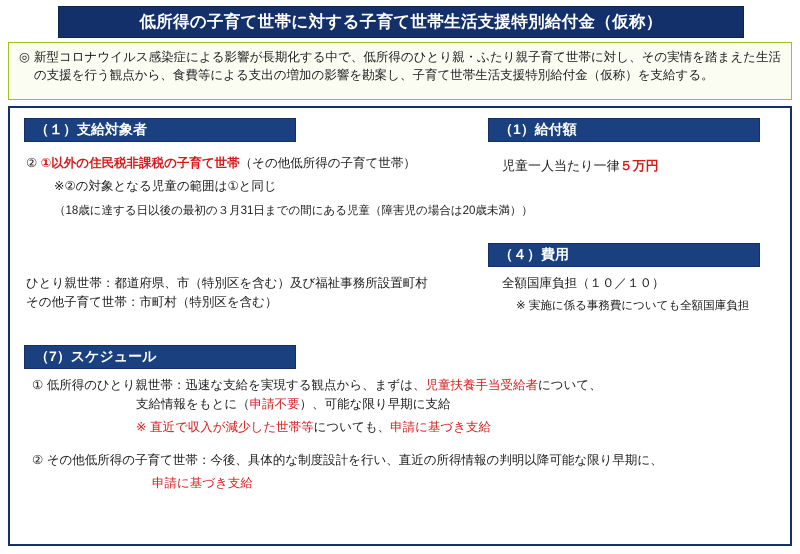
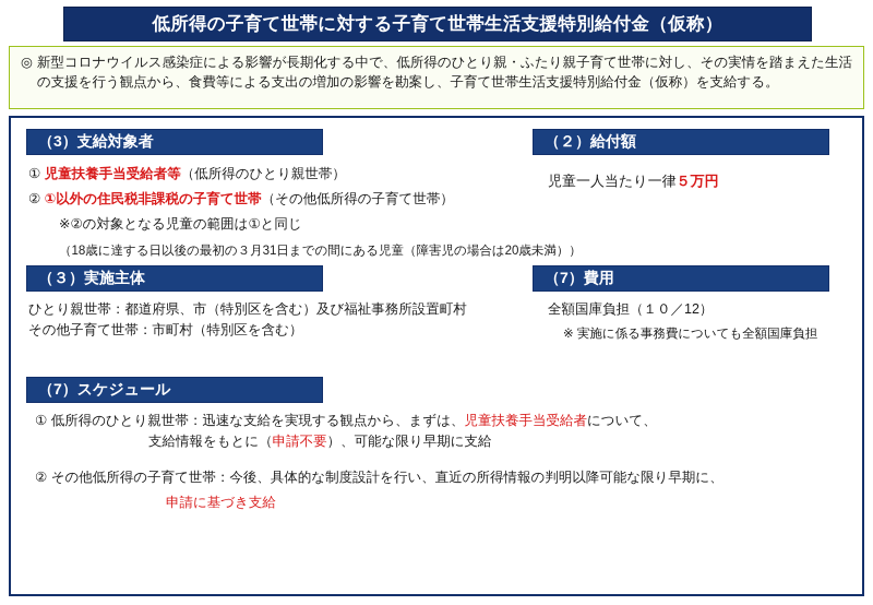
  低所得の子育て世帯に対する子育て世帯生活支援特別給付金（仮称）
  ◎
  新型コロナウイルス感染症による影響が長期化する中で、低所得のひとり親・ふたり親子育て世帯に対し、その実情を踏まえた生活の支援を行う観点から、食費等による支出の増加の影響を勘案し、子育て世帯生活支援特別給付金（仮称）を支給する。
- （１）支給対象者
+ （3）支給対象者
+ ① 児童扶養手当受給者等（低所得のひとり親世帯）
  ② ①以外の住民税非課税の子育て世帯（その他低所得の子育て世帯）
  ※②の対象となる児童の範囲は①と同じ
  （18歳に達する日以後の最初の３月31日までの間にある児童（障害児の場合は20歳未満））
- （1）給付額
+ （２）給付額
  児童一人当たり一律５万円
+ （３）実施主体
  ひとり親世帯：都道府県、市（特別区を含む）及び福祉事務所設置町村
  その他子育て世帯：市町村（特別区を含む）
- （４）費用
+ （7）費用
- 全額国庫負担（１０／１０）
+ 全額国庫負担（１０／12）
  ※ 実施に係る事務費についても全額国庫負担
  （7）スケジュール
  ① 低所得のひとり親世帯：迅速な支給を実現する観点から、まずは、児童扶養手当受給者について、
  支給情報をもとに（申請不要）、可能な限り早期に支給
- ※ 直近で収入が減少した世帯等についても、申請に基づき支給
  ② その他低所得の子育て世帯：今後、具体的な制度設計を行い、直近の所得情報の判明以降可能な限り早期に、
  申請に基づき支給
